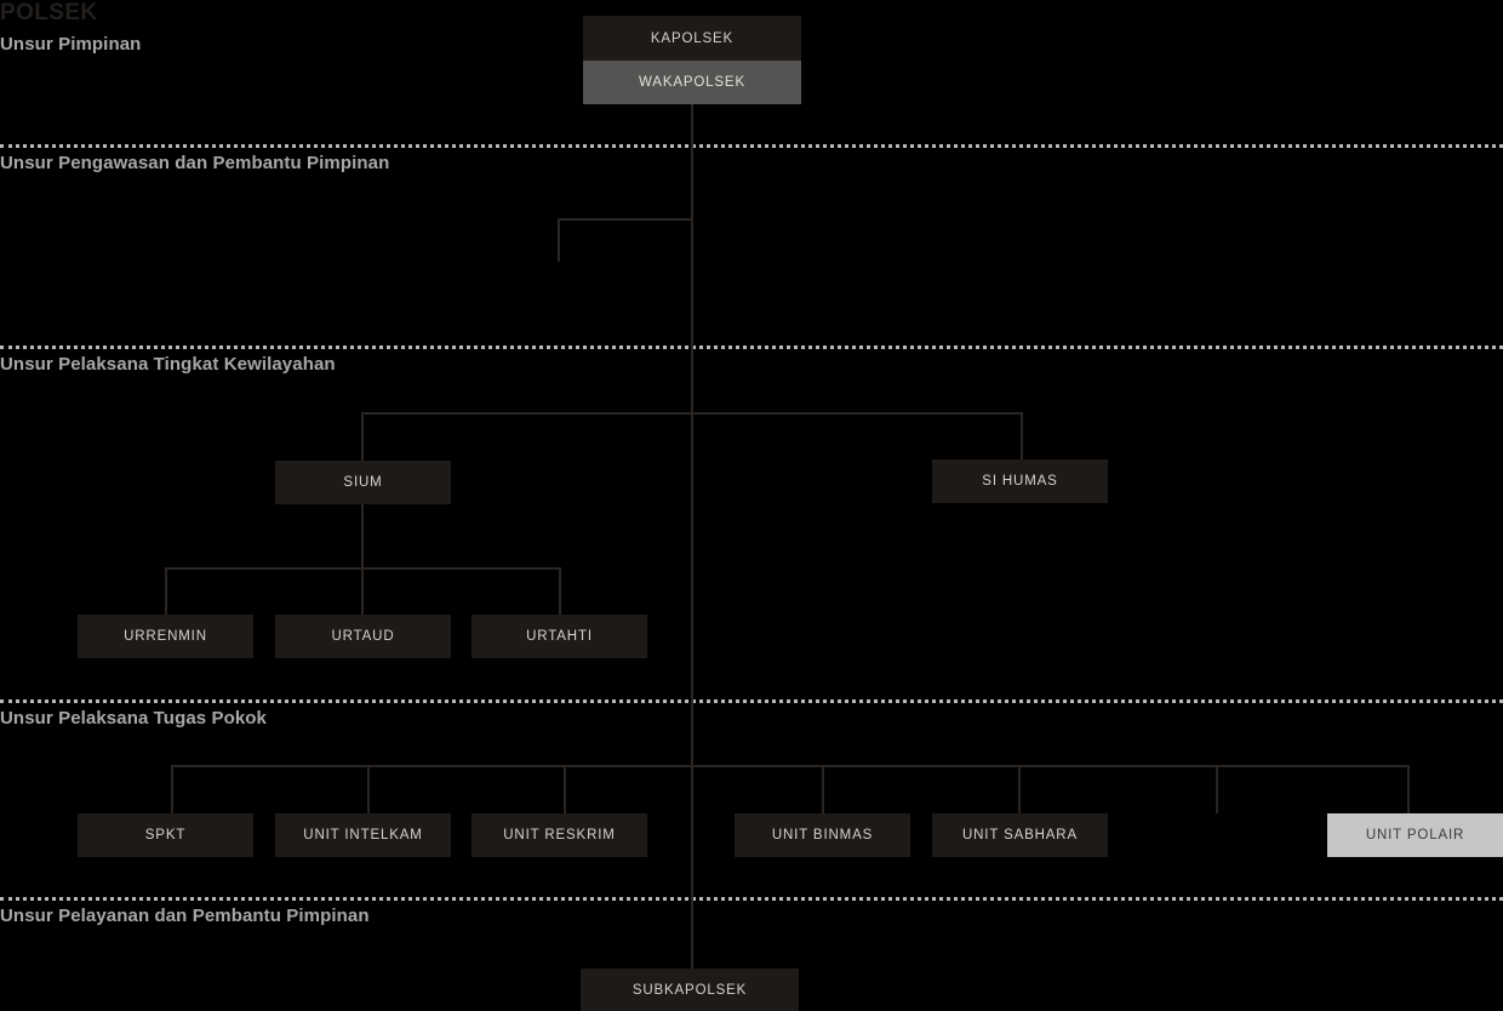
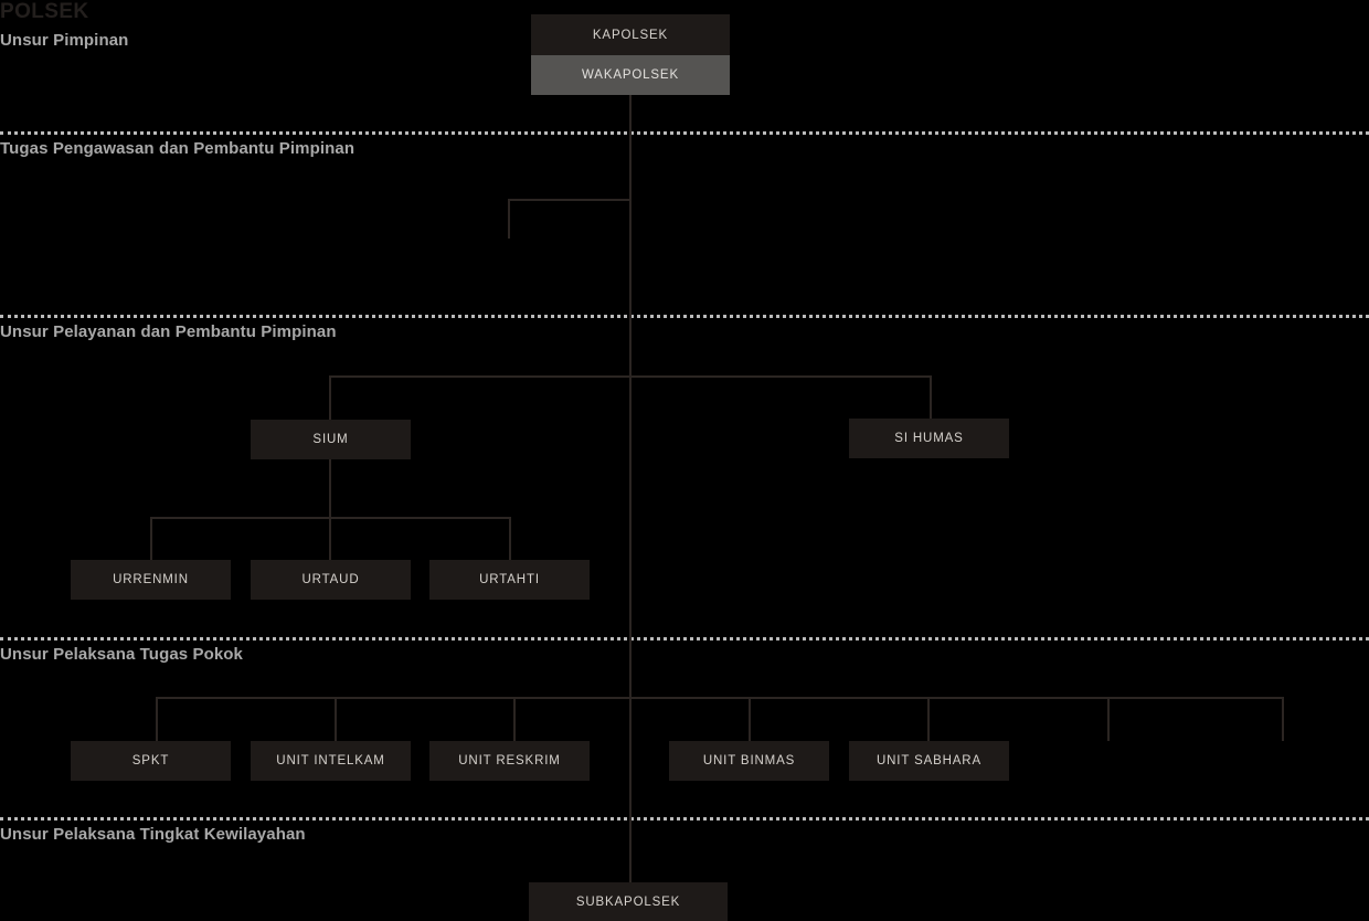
  POLSEK
  Unsur Pimpinan
- Unsur Pengawasan dan Pembantu Pimpinan
+ Tugas Pengawasan dan Pembantu Pimpinan
- Unsur Pelaksana Tingkat Kewilayahan
+ Unsur Pelayanan dan Pembantu Pimpinan
  Unsur Pelaksana Tugas Pokok
- Unsur Pelayanan dan Pembantu Pimpinan
+ Unsur Pelaksana Tingkat Kewilayahan
  KAPOLSEK
  WAKAPOLSEK
  SIUM
  SI HUMAS
  URRENMIN
  URTAUD
  URTAHTI
  SPKT
  UNIT INTELKAM
  UNIT RESKRIM
  UNIT BINMAS
  UNIT SABHARA
- UNIT POLAIR
  SUBKAPOLSEK
